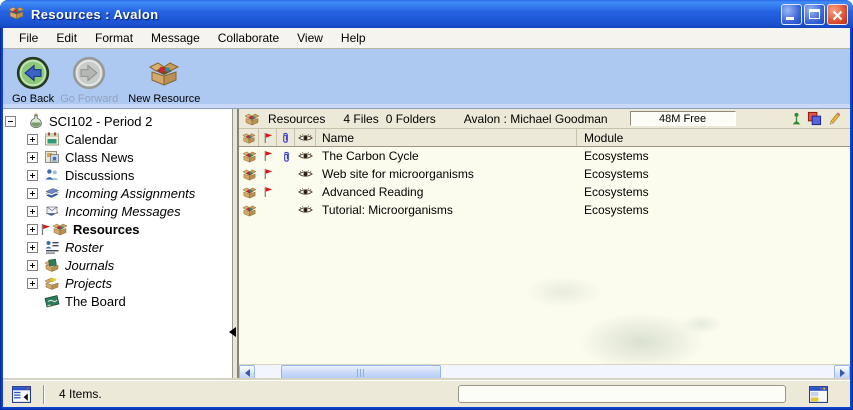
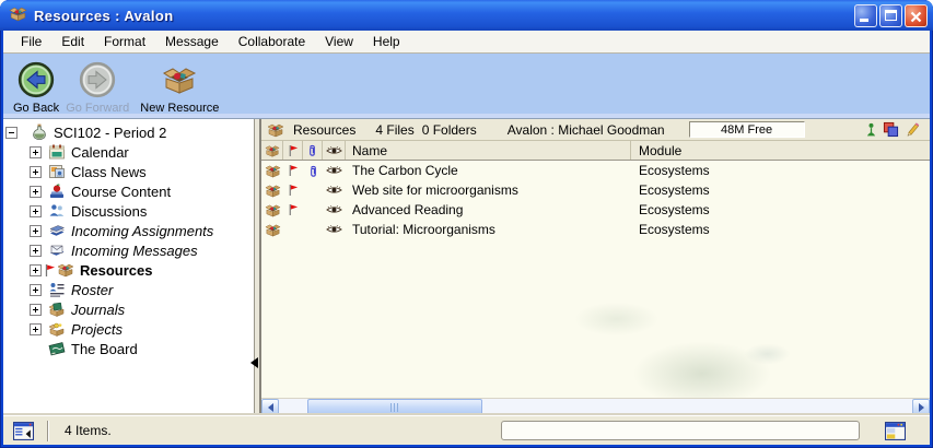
  Resources : Avalon
  File
  Edit
  Format
  Message
  Collaborate
  View
  Help
  Go Back
  Go Forward
  New Resource
  SCI102 - Period 2
  Calendar
  Class News
+ Course Content
  Discussions
  Incoming Assignments
  Incoming Messages
  Resources
  Roster
  Journals
  Projects
  The Board
  Resources
  4 Files
  0 Folders
  Avalon : Michael Goodman
  48M Free
  Name
  Module
  The Carbon Cycle
  Ecosystems
  Web site for microorganisms
  Ecosystems
  Advanced Reading
  Ecosystems
  Tutorial: Microorganisms
  Ecosystems
  4 Items.
